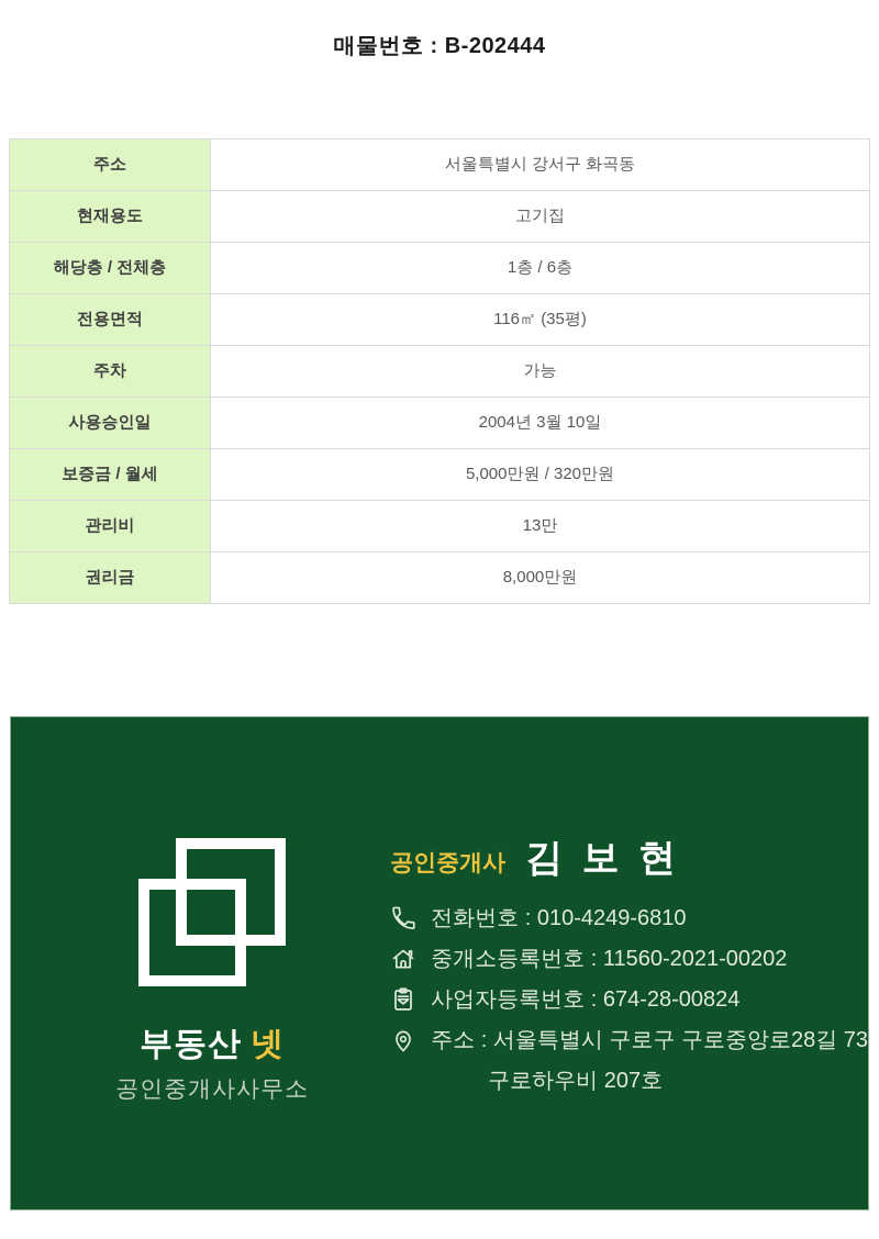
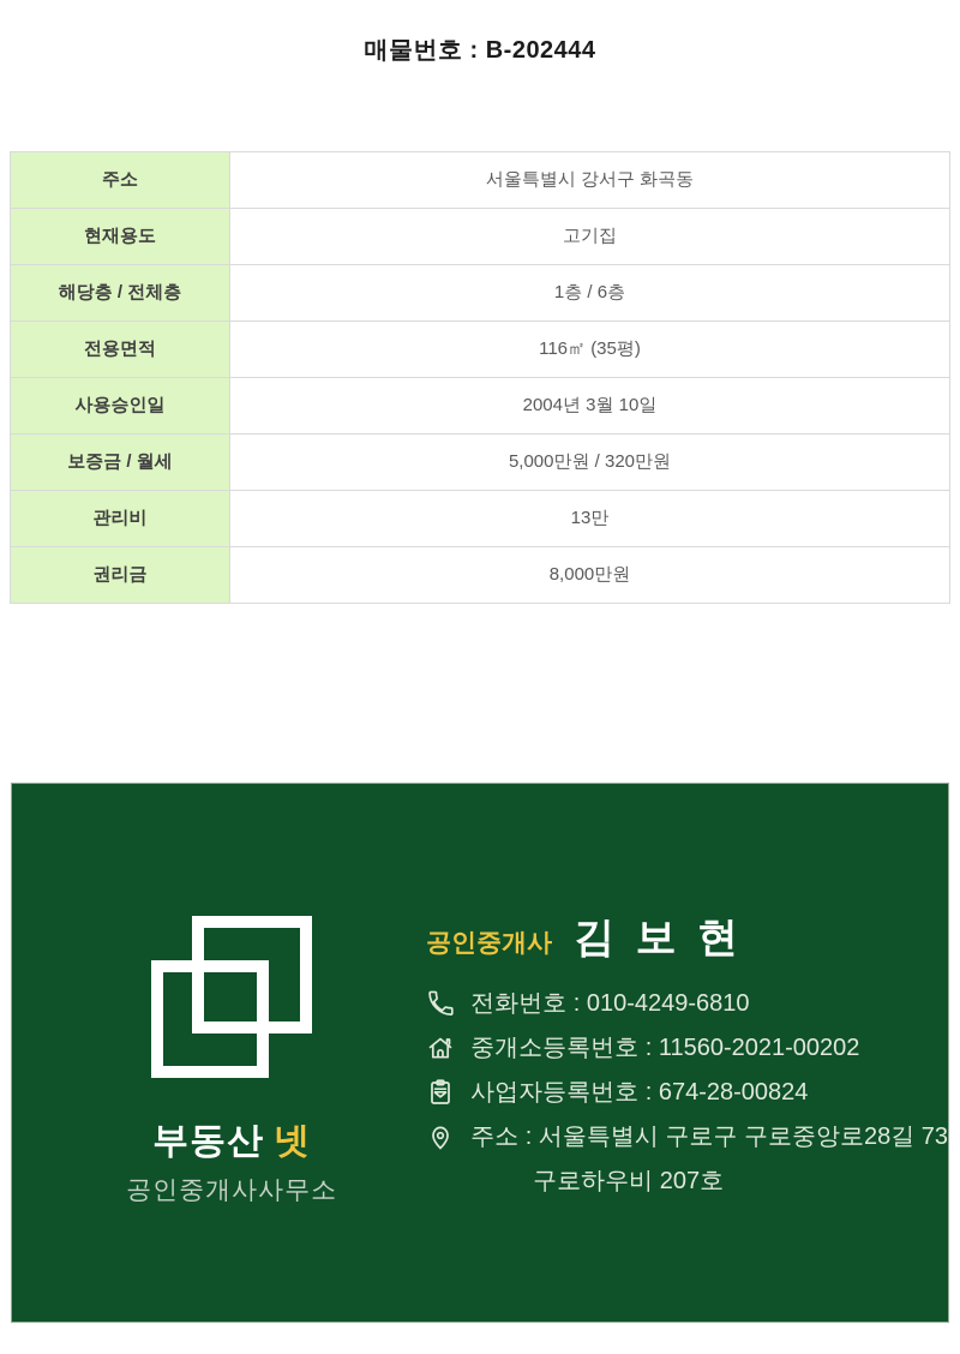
  매물번호 : B-202444
  주소	서울특별시 강서구 화곡동
  현재용도	고기집
  해당층 / 전체층	1층 / 6층
  전용면적	116㎡ (35평)
- 주차	가능
  사용승인일	2004년 3월 10일
  보증금 / 월세	5,000만원 / 320만원
  관리비	13만
  권리금	8,000만원
  부동산 넷
  공인중개사사무소
  공인중개사
  김 보 현
  전화번호 : 010-4249-6810
  중개소등록번호 : 11560-2021-00202
  사업자등록번호 : 674-28-00824
  주소 : 서울특별시 구로구 구로중앙로28길 73
  구로하우비 207호
